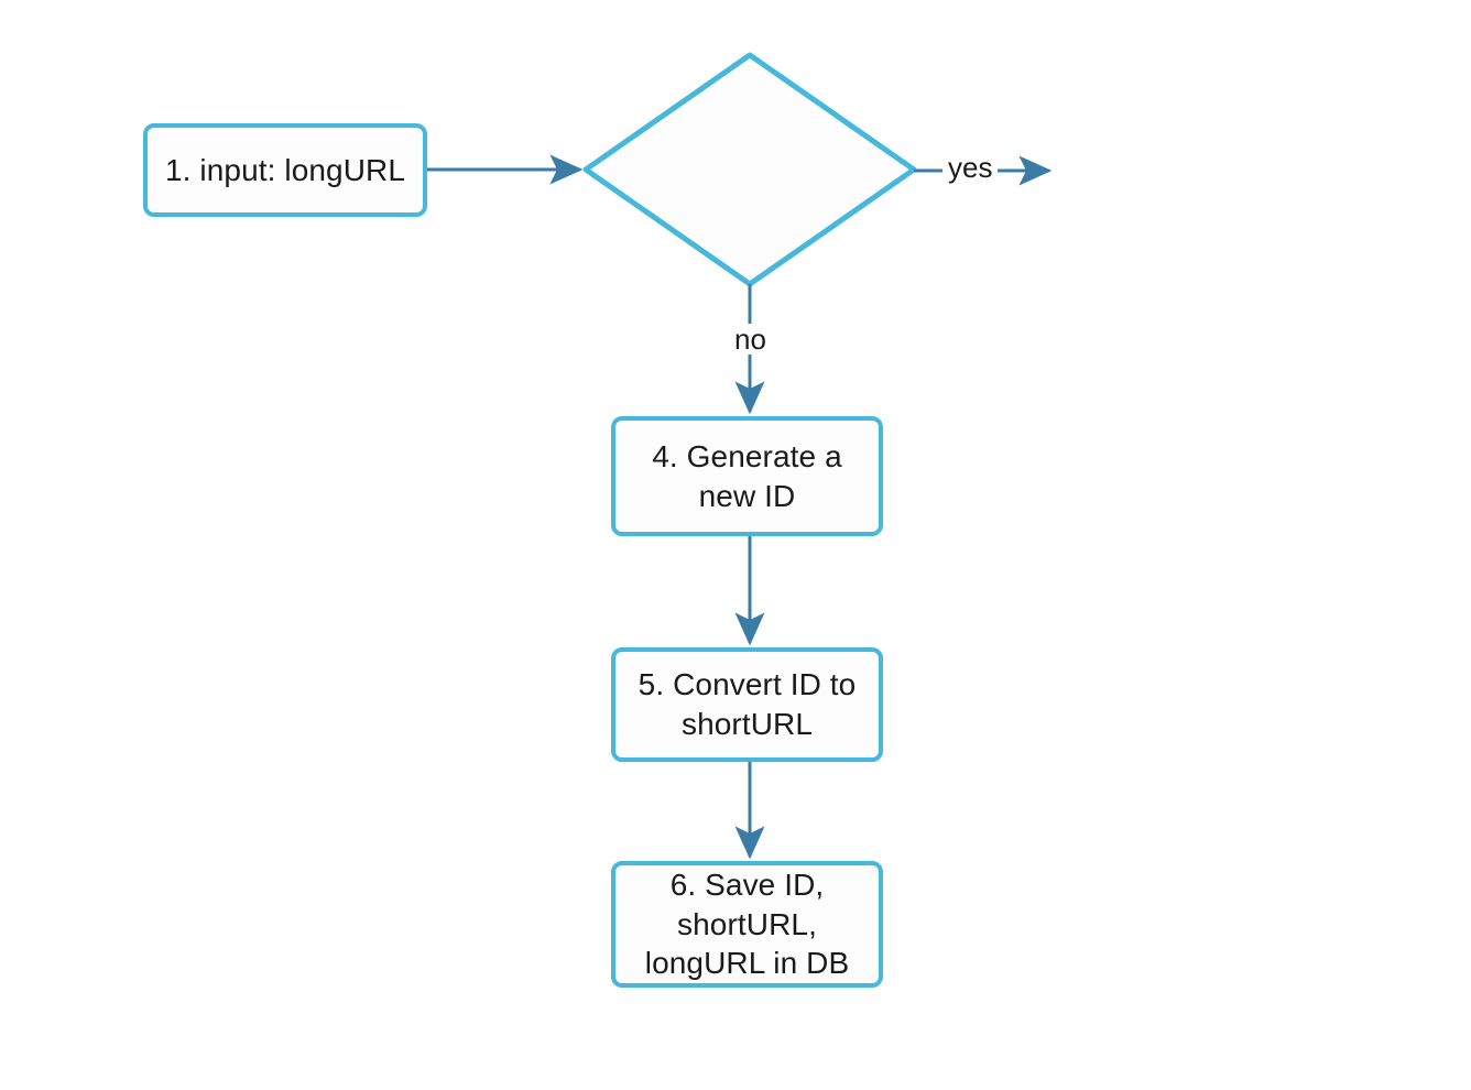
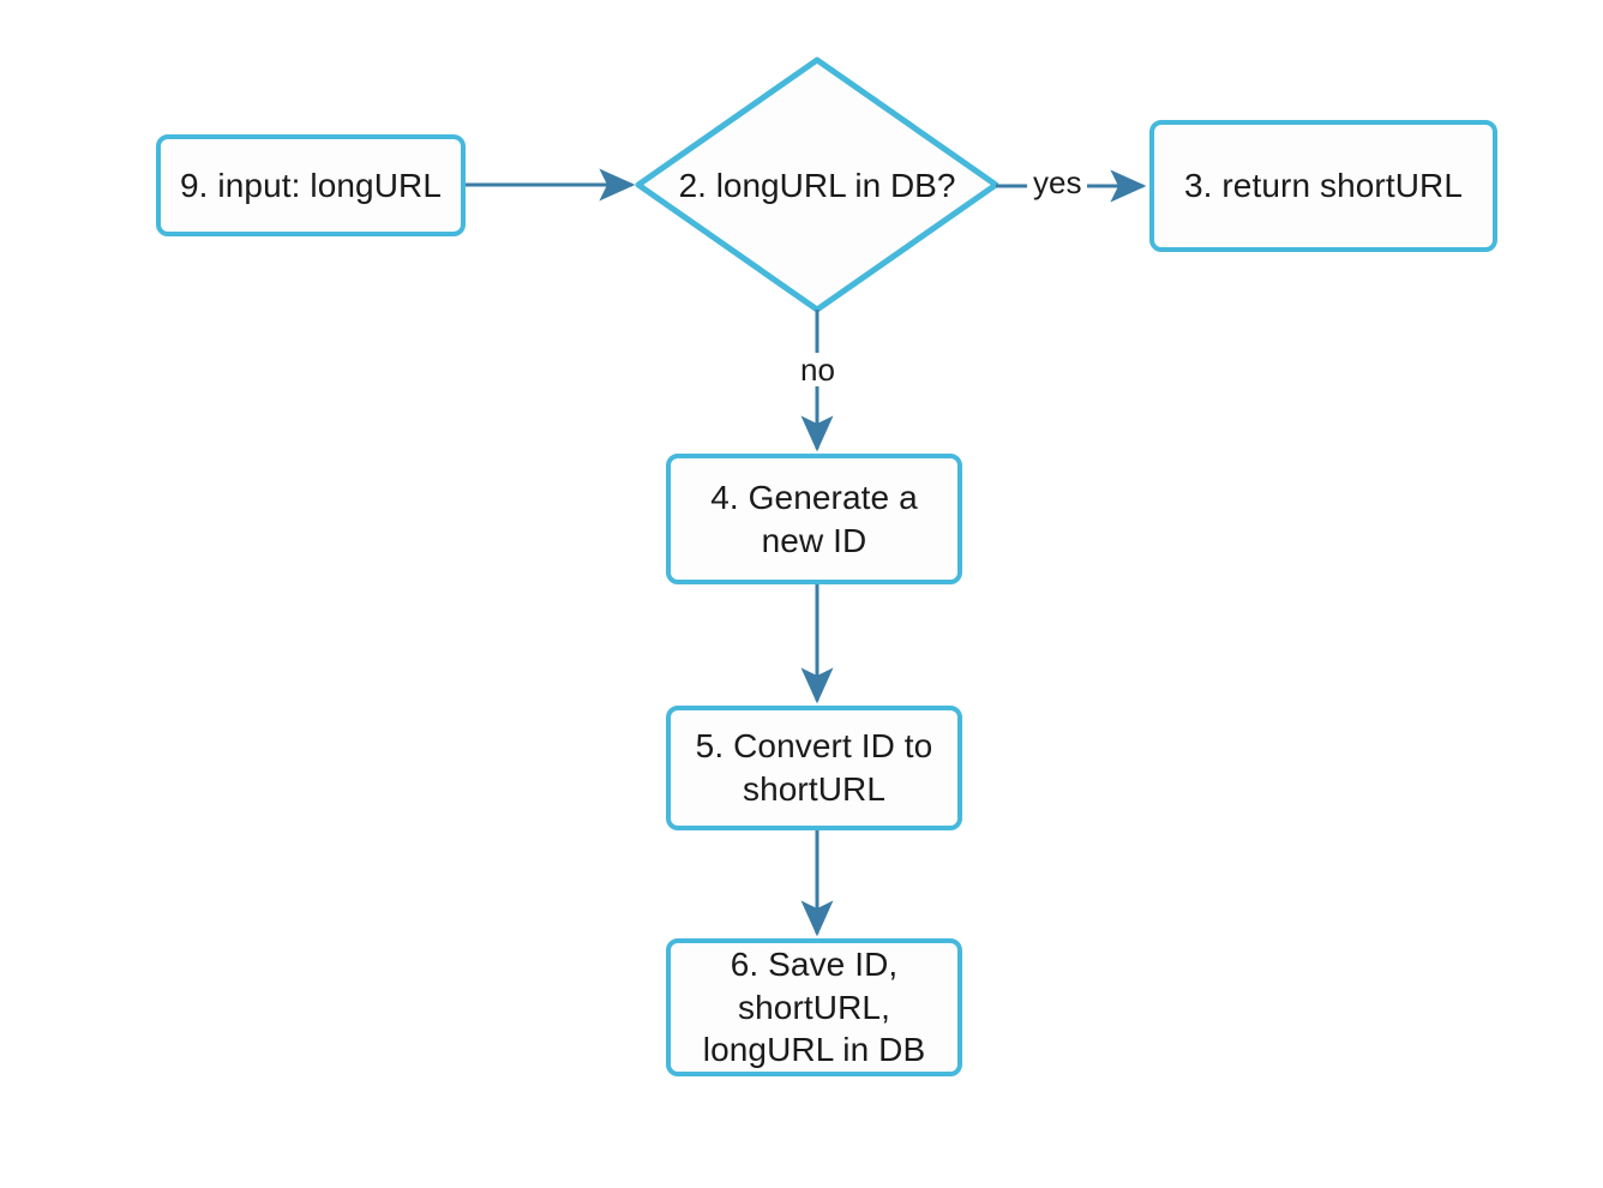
- 1. input: longURL
+ 9. input: longURL
+ 2. longURL in DB?
+ 3. return shortURL
  4. Generate a
  new ID
  5. Convert ID to
  shortURL
  6. Save ID,
  shortURL,
  longURL in DB
  yes
  no
